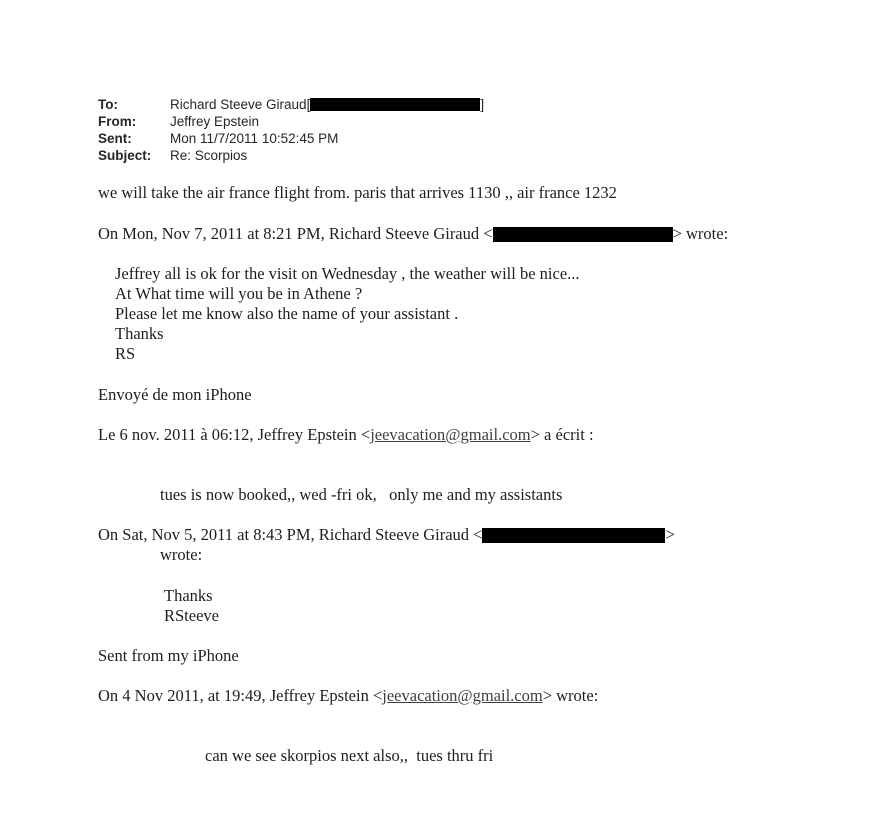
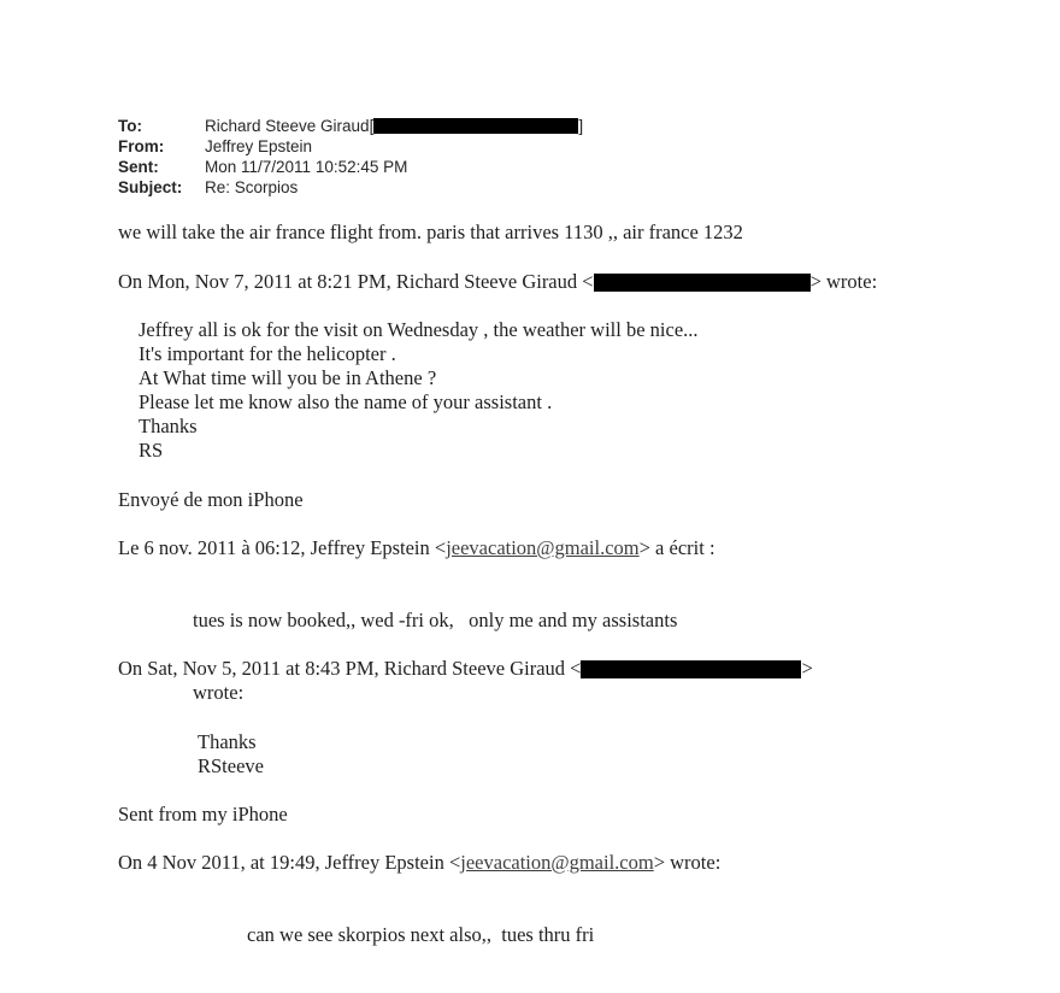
  To:
  Richard Steeve Giraud[ ]
  From:
  Jeffrey Epstein
  Sent:
  Mon 11/7/2011 10:52:45 PM
  Subject:
  Re: Scorpios
  we will take the air france flight from. paris that arrives 1130 ,, air france 1232
  On Mon, Nov 7, 2011 at 8:21 PM, Richard Steeve Giraud < > wrote:
  Jeffrey all is ok for the visit on Wednesday , the weather will be nice...
+ It's important for the helicopter .
  At What time will you be in Athene ?
  Please let me know also the name of your assistant .
  Thanks
  RS
  Envoyé de mon iPhone
  Le 6 nov. 2011 à 06:12, Jeffrey Epstein <jeevacation@gmail.com> a écrit :
  tues is now booked,, wed -fri ok, only me and my assistants
  On Sat, Nov 5, 2011 at 8:43 PM, Richard Steeve Giraud < >
  wrote:
  Thanks
  RSteeve
  Sent from my iPhone
  On 4 Nov 2011, at 19:49, Jeffrey Epstein <jeevacation@gmail.com> wrote:
  can we see skorpios next also,, tues thru fri
